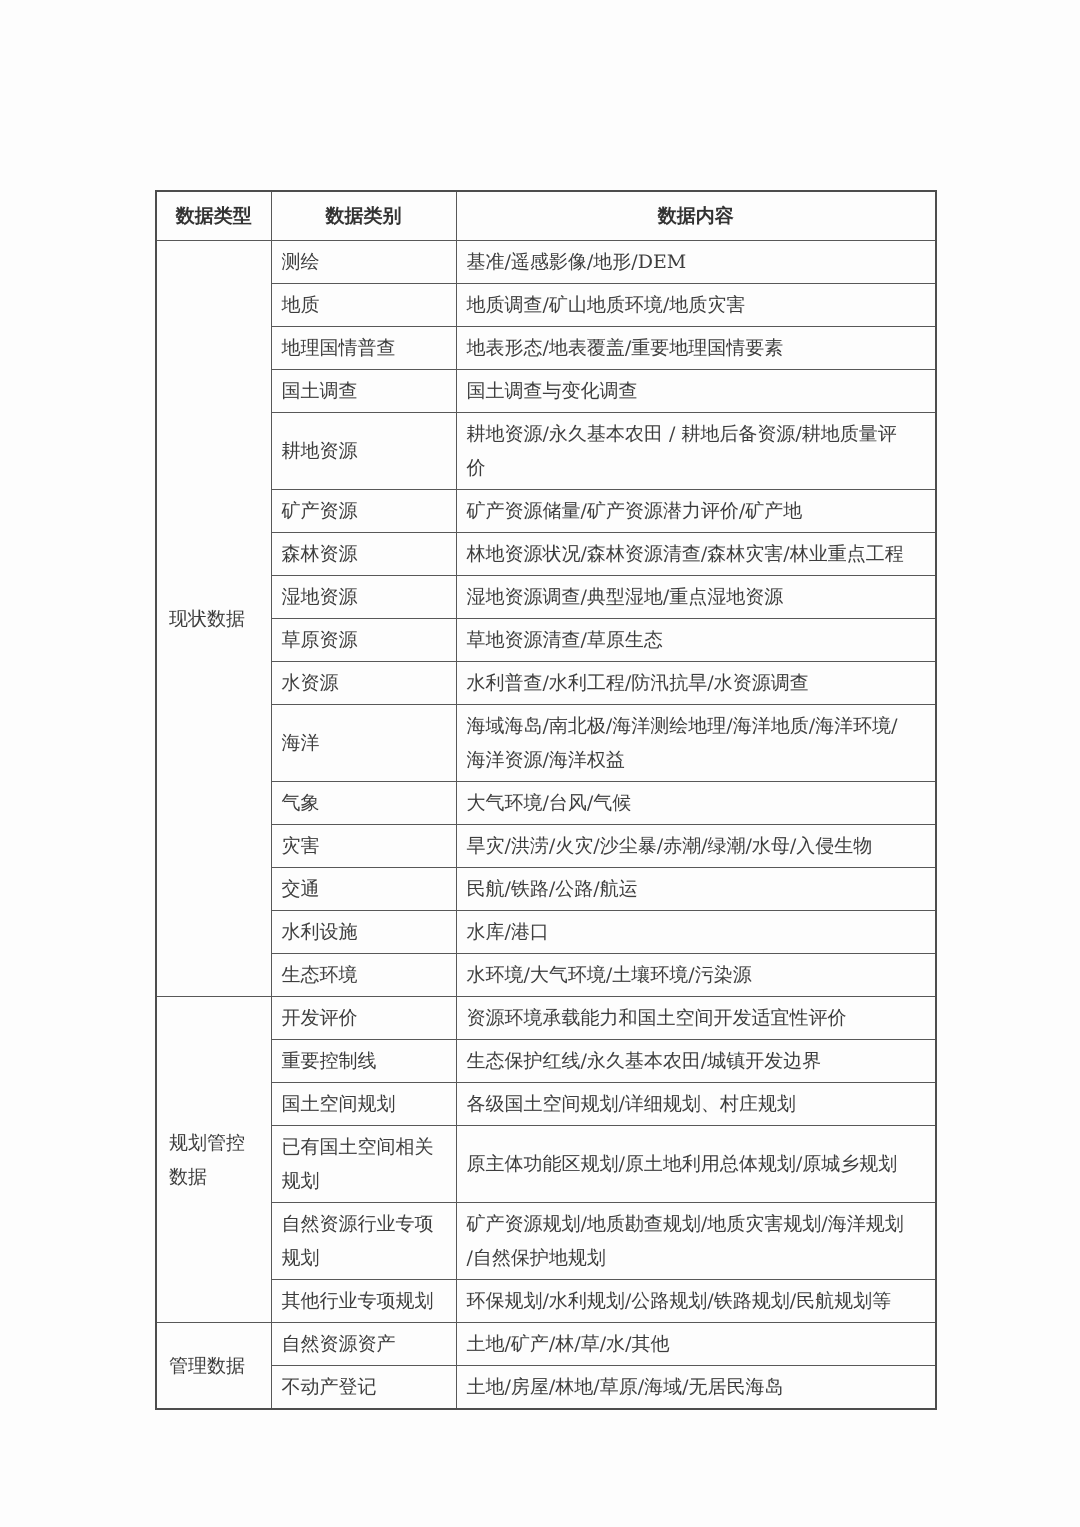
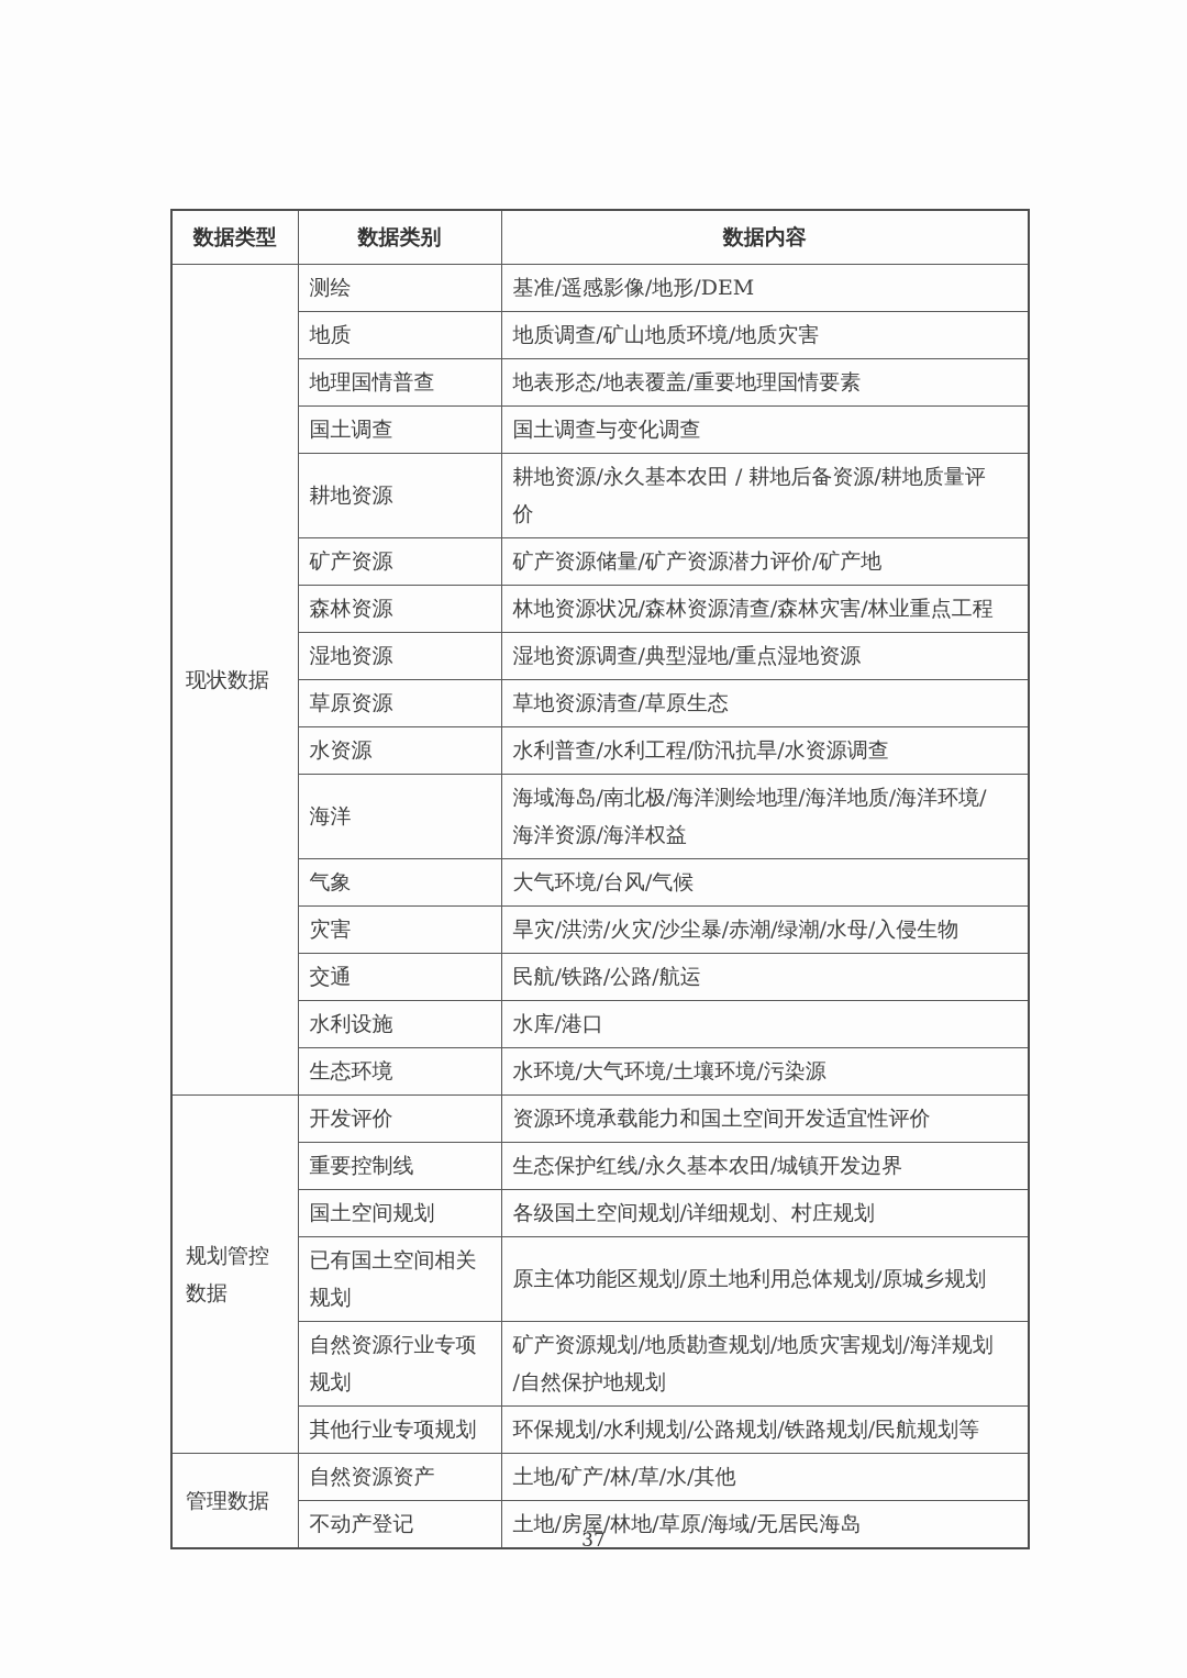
  数据类型	数据类别	数据内容
  现状数据	测绘	基准/遥感影像/地形/DEM
  地质	地质调查/矿山地质环境/地质灾害
  地理国情普查	地表形态/地表覆盖/重要地理国情要素
  国土调查	国土调查与变化调查
  耕地资源	耕地资源/永久基本农田 / 耕地后备资源/耕地质量评 价
  矿产资源	矿产资源储量/矿产资源潜力评价/矿产地
  森林资源	林地资源状况/森林资源清查/森林灾害/林业重点工程
  湿地资源	湿地资源调查/典型湿地/重点湿地资源
  草原资源	草地资源清查/草原生态
  水资源	水利普查/水利工程/防汛抗旱/水资源调查
  海洋	海域海岛/南北极/海洋测绘地理/海洋地质/海洋环境/ 海洋资源/海洋权益
  气象	大气环境/台风/气候
  灾害	旱灾/洪涝/火灾/沙尘暴/赤潮/绿潮/水母/入侵生物
  交通	民航/铁路/公路/航运
  水利设施	水库/港口
  生态环境	水环境/大气环境/土壤环境/污染源
  规划管控 数据	开发评价	资源环境承载能力和国土空间开发适宜性评价
  重要控制线	生态保护红线/永久基本农田/城镇开发边界
  国土空间规划	各级国土空间规划/详细规划、村庄规划
  已有国土空间相关 规划	原主体功能区规划/原土地利用总体规划/原城乡规划
  自然资源行业专项 规划	矿产资源规划/地质勘查规划/地质灾害规划/海洋规划 /自然保护地规划
  其他行业专项规划	环保规划/水利规划/公路规划/铁路规划/民航规划等
  管理数据	自然资源资产	土地/矿产/林/草/水/其他
  不动产登记	土地/房屋/林地/草原/海域/无居民海岛
+ 37
